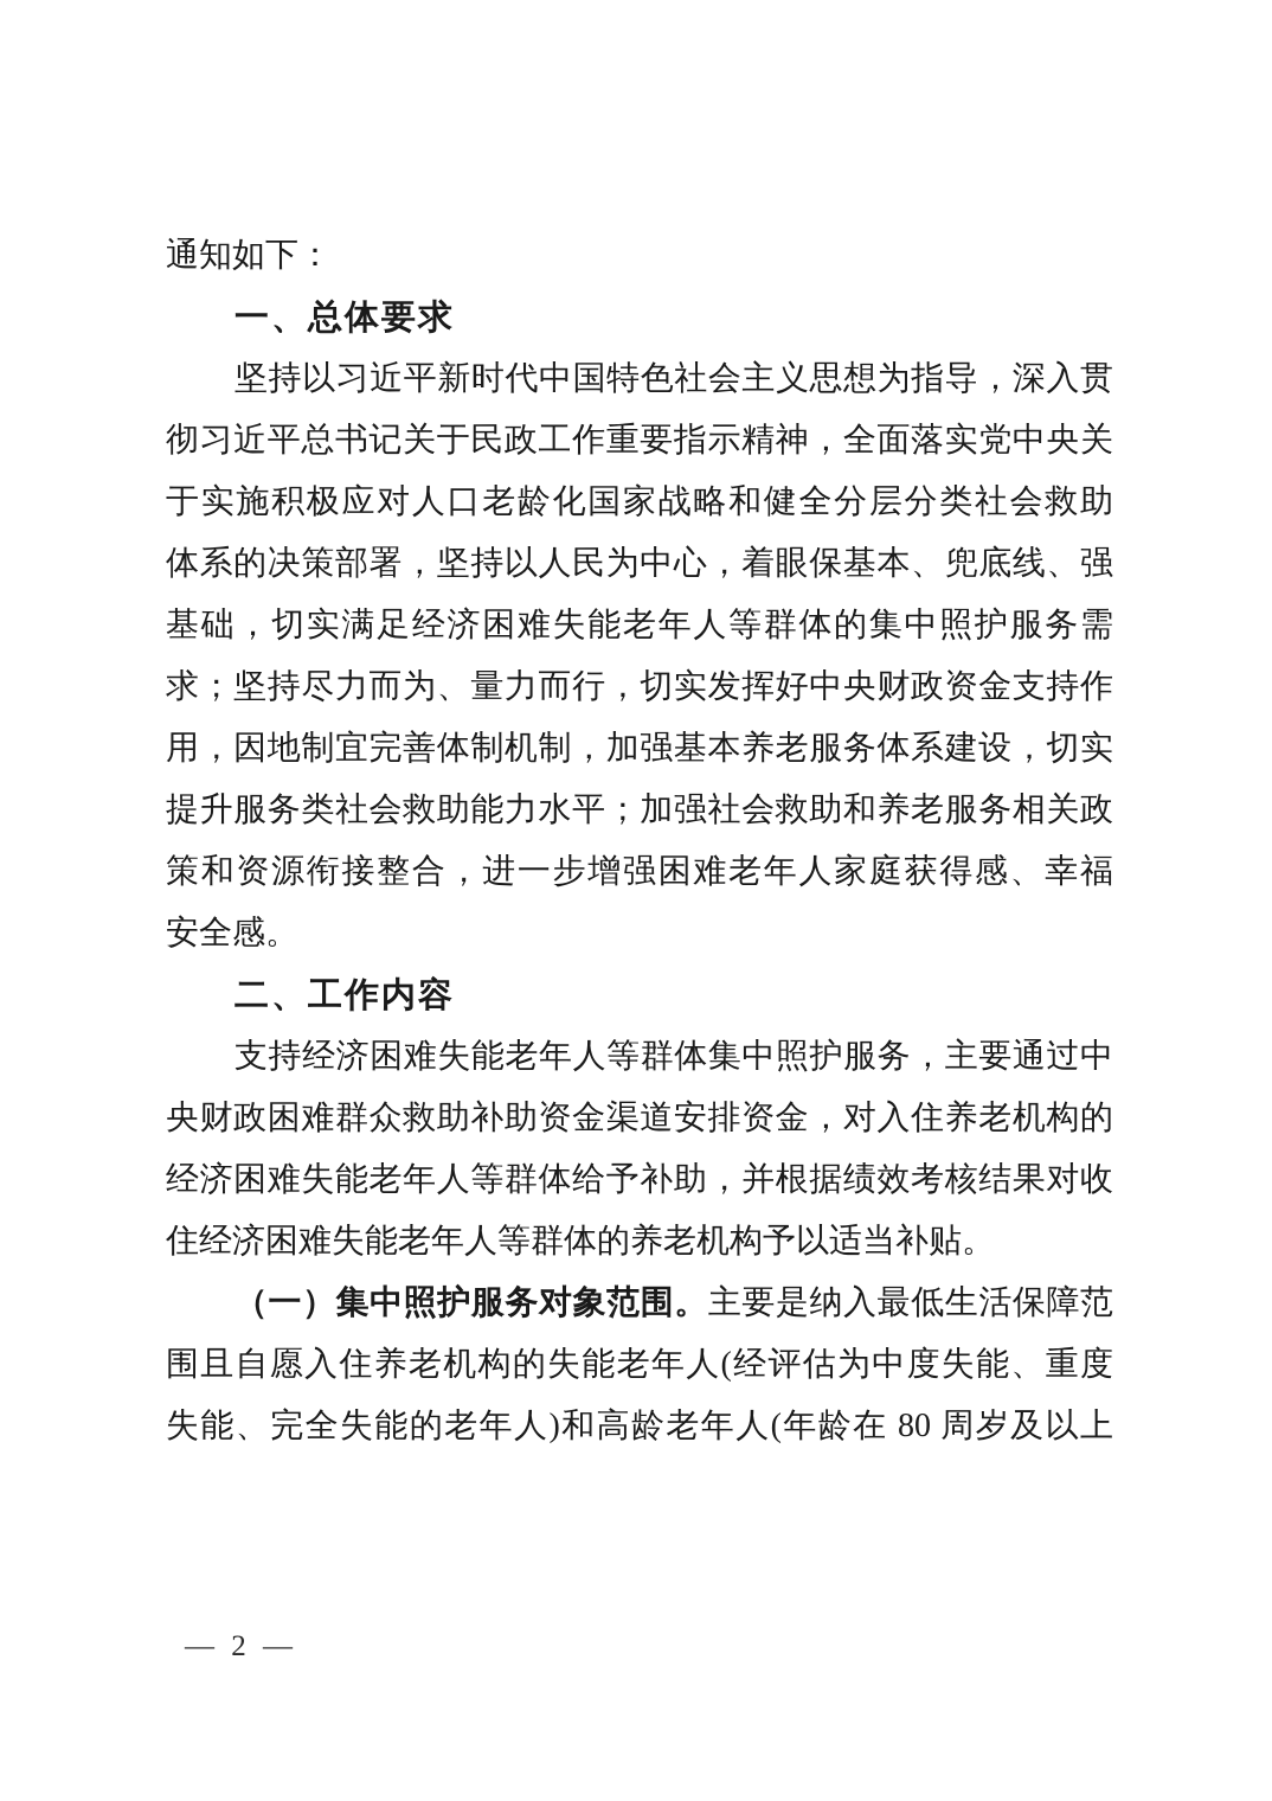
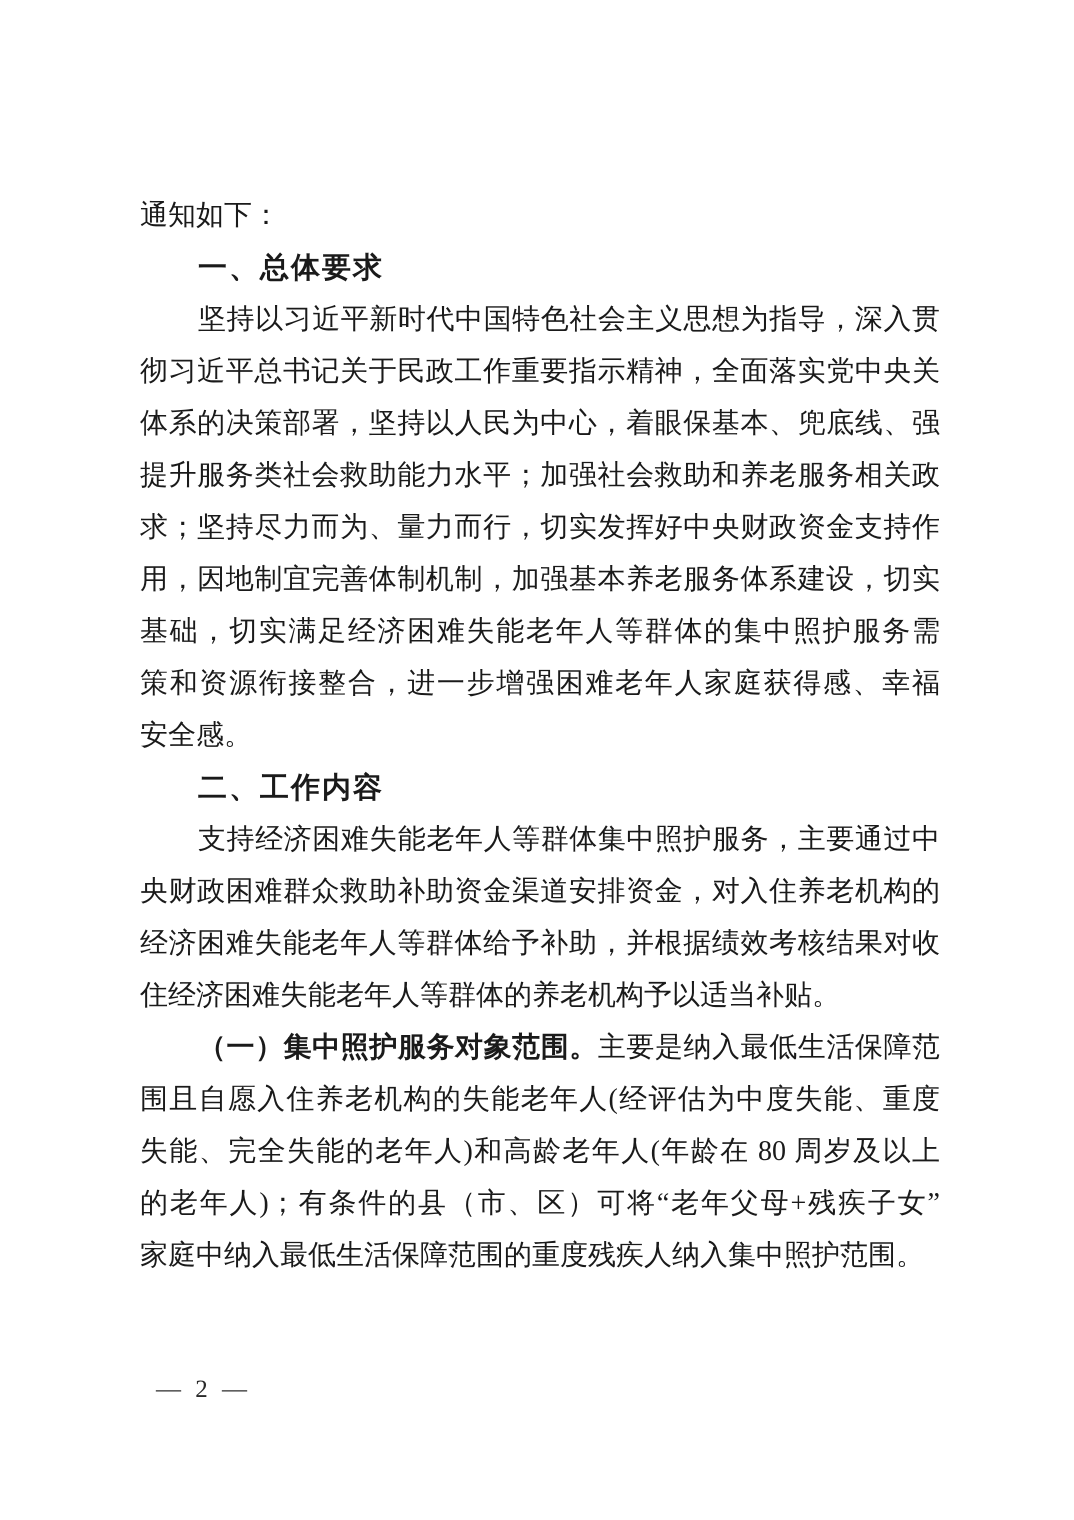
  通知如下：
  一、总体要求
  坚持以习近平新时代中国特色社会主义思想为指导，深入贯
  彻习近平总书记关于民政工作重要指示精神，全面落实党中央关
- 于实施积极应对人口老龄化国家战略和健全分层分类社会救助
  体系的决策部署，坚持以人民为中心，着眼保基本、兜底线、强
- 基础，切实满足经济困难失能老年人等群体的集中照护服务需
+ 提升服务类社会救助能力水平；加强社会救助和养老服务相关政
  求；坚持尽力而为、量力而行，切实发挥好中央财政资金支持作
  用，因地制宜完善体制机制，加强基本养老服务体系建设，切实
- 提升服务类社会救助能力水平；加强社会救助和养老服务相关政
+ 基础，切实满足经济困难失能老年人等群体的集中照护服务需
  策和资源衔接整合，进一步增强困难老年人家庭获得感、幸福
  安全感。
  二、工作内容
  支持经济困难失能老年人等群体集中照护服务，主要通过中
  央财政困难群众救助补助资金渠道安排资金，对入住养老机构的
  经济困难失能老年人等群体给予补助，并根据绩效考核结果对收
  住经济困难失能老年人等群体的养老机构予以适当补贴。
  （一）集中照护服务对象范围。主要是纳入最低生活保障范
  围且自愿入住养老机构的失能老年人(经评估为中度失能、重度
  失能、完全失能的老年人)和高龄老年人(年龄在 80 周岁及以上
+ 的老年人)；有条件的县（市、区）可将“老年父母+残疾子女”
+ 家庭中纳入最低生活保障范围的重度残疾人纳入集中照护范围。
  — 2 —
